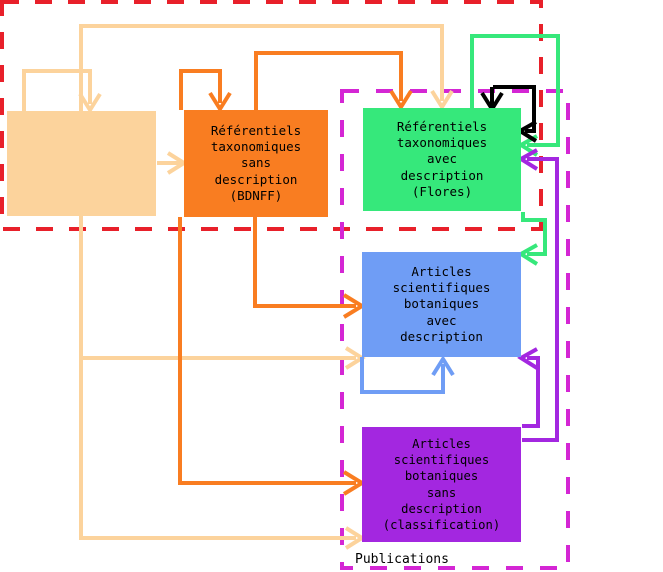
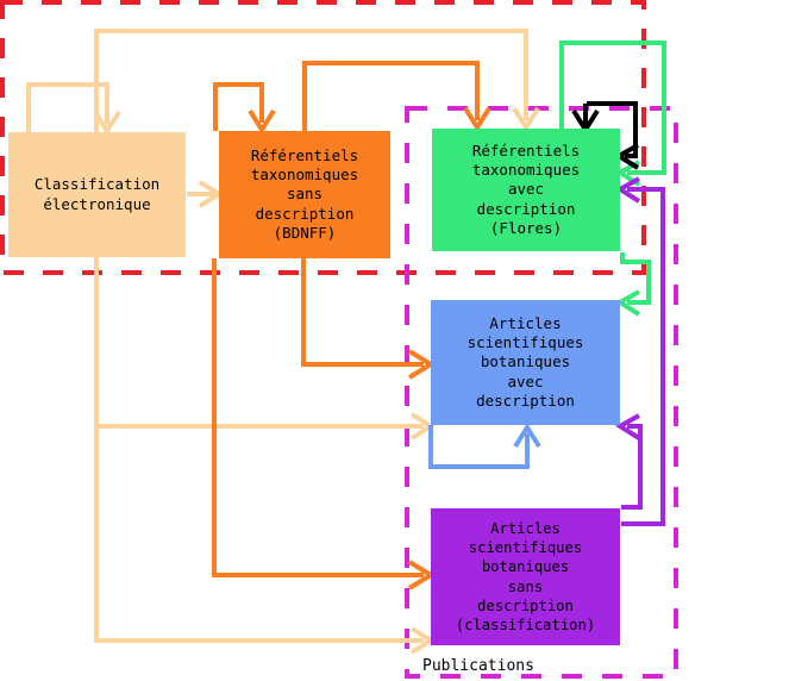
+ Classification
+ électronique
  Référentiels
  taxonomiques
  sans
  description
  (BDNFF)
  Référentiels
  taxonomiques
  avec
  description
  (Flores)
  Articles
  scientifiques
  botaniques
  avec
  description
  Articles
  scientifiques
  botaniques
  sans
  description
  (classification)
  Publications
